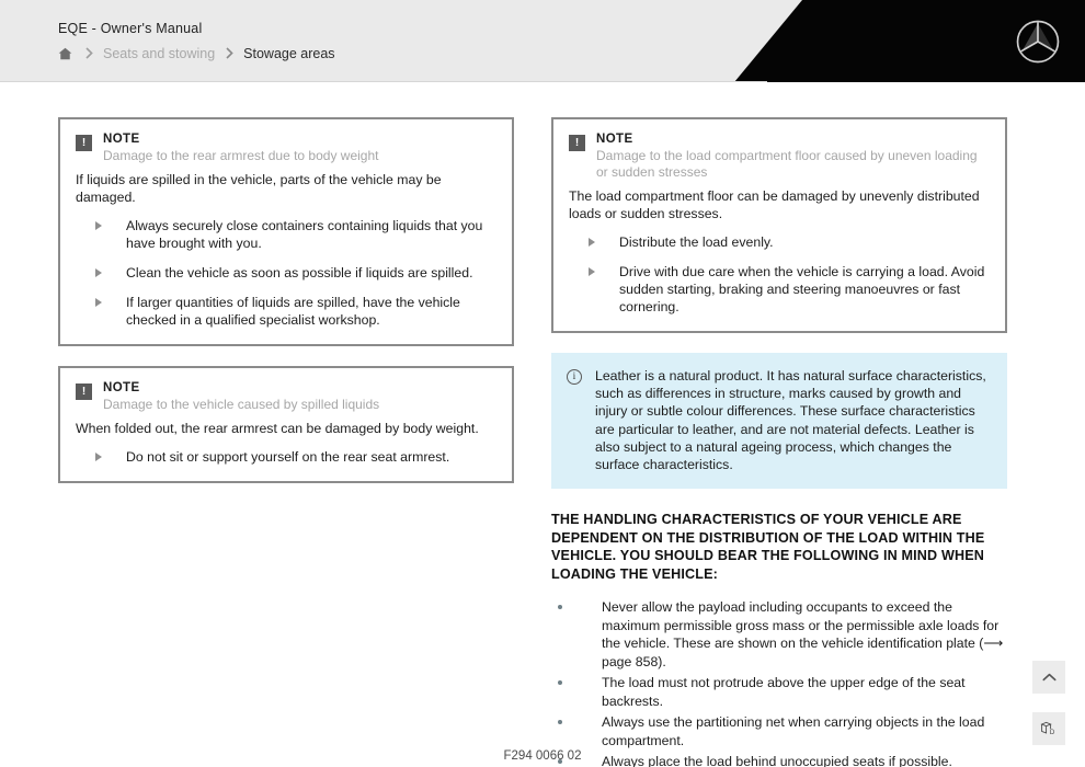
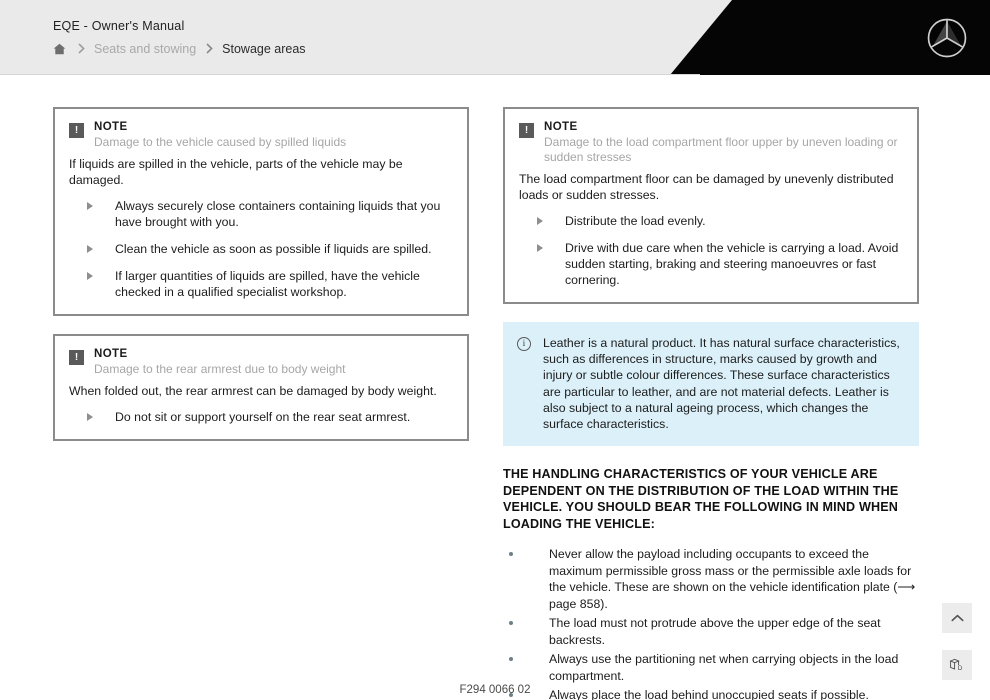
  EQE - Owner's Manual
  Seats and stowing
  Stowage areas
  !
  NOTE
- Damage to the rear armrest due to body weight
+ Damage to the vehicle caused by spilled liquids
  If liquids are spilled in the vehicle, parts of the vehicle may be damaged.
  Always securely close containers containing liquids that you have brought with you.
  Clean the vehicle as soon as possible if liquids are spilled.
  If larger quantities of liquids are spilled, have the vehicle checked in a qualified specialist workshop.
  !
  NOTE
- Damage to the vehicle caused by spilled liquids
+ Damage to the rear armrest due to body weight
  When folded out, the rear armrest can be damaged by body weight.
  Do not sit or support yourself on the rear seat armrest.
  !
  NOTE
- Damage to the load compartment floor caused by uneven loading or sudden stresses
+ Damage to the load compartment floor upper by uneven loading or sudden stresses
  The load compartment floor can be damaged by unevenly distributed loads or sudden stresses.
  Distribute the load evenly.
  Drive with due care when the vehicle is carrying a load. Avoid sudden starting, braking and steering manoeuvres or fast cornering.
  i
  Leather is a natural product. It has natural surface characteristics, such as differences in structure, marks caused by growth and injury or subtle colour differences. These surface characteristics are particular to leather, and are not material defects. Leather is also subject to a natural ageing process, which changes the surface characteristics.
  THE HANDLING CHARACTERISTICS OF YOUR VEHICLE ARE DEPENDENT ON THE DISTRIBUTION OF THE LOAD WITHIN THE VEHICLE. YOU SHOULD BEAR THE FOLLOWING IN MIND WHEN LOADING THE VEHICLE:
  Never allow the payload including occupants to exceed the maximum permissible gross mass or the permissible axle loads for the vehicle. These are shown on the vehicle identification plate (⟶ page 858).
  The load must not protrude above the upper edge of the seat backrests.
  Always use the partitioning net when carrying objects in the load compartment.
  Always place the load behind unoccupied seats if possible.
  F294 0066 02
